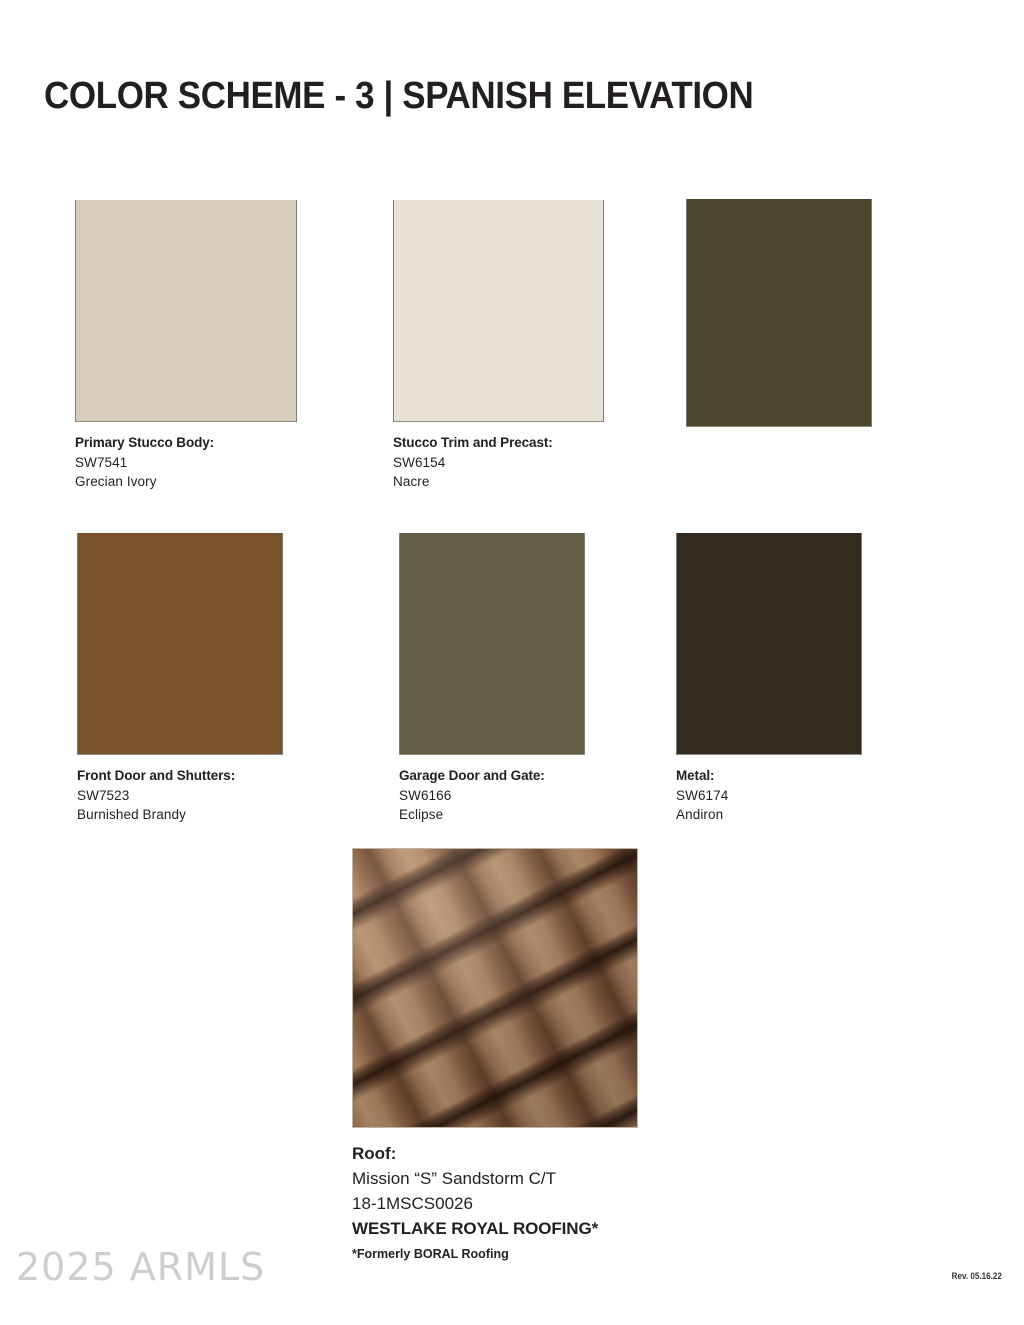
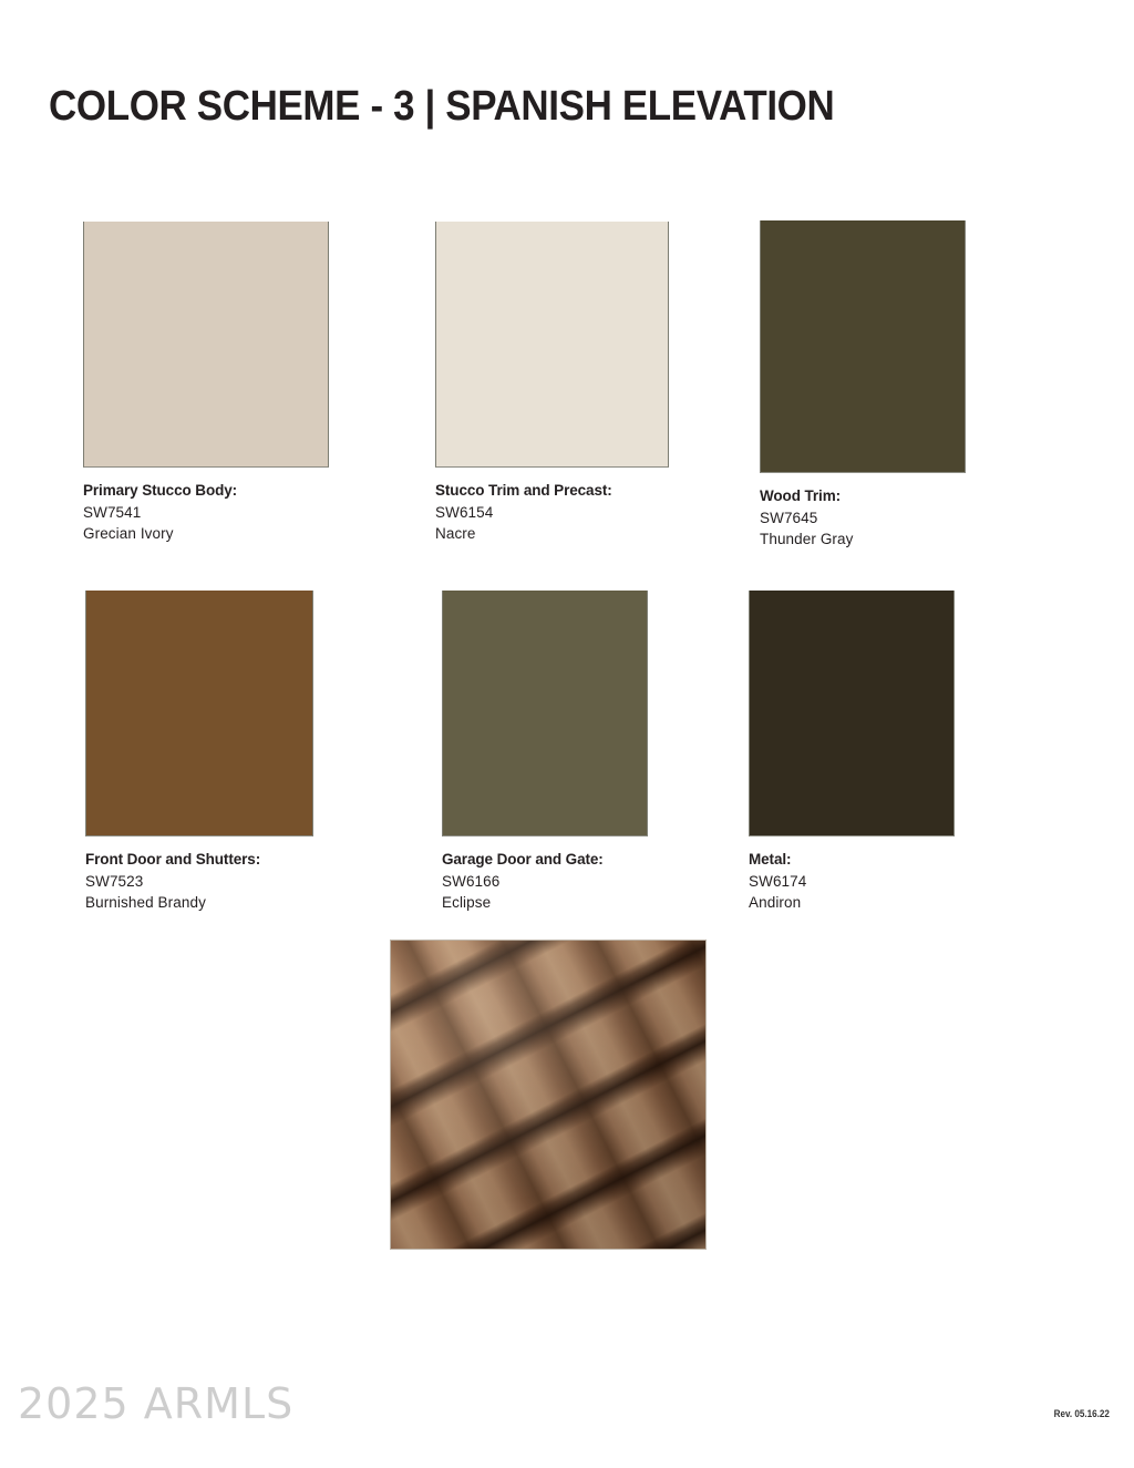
  COLOR SCHEME - 3 | SPANISH ELEVATION
  Primary Stucco Body:
  SW7541
  Grecian Ivory
  Stucco Trim and Precast:
  SW6154
  Nacre
+ Wood Trim:
+ SW7645
+ Thunder Gray
  Front Door and Shutters:
  SW7523
  Burnished Brandy
  Garage Door and Gate:
  SW6166
  Eclipse
  Metal:
  SW6174
  Andiron
- Roof:
- Mission “S” Sandstorm C/T
- 18-1MSCS0026
- WESTLAKE ROYAL ROOFING*
- *Formerly BORAL Roofing
  2025 ARMLS
  Rev. 05.16.22
